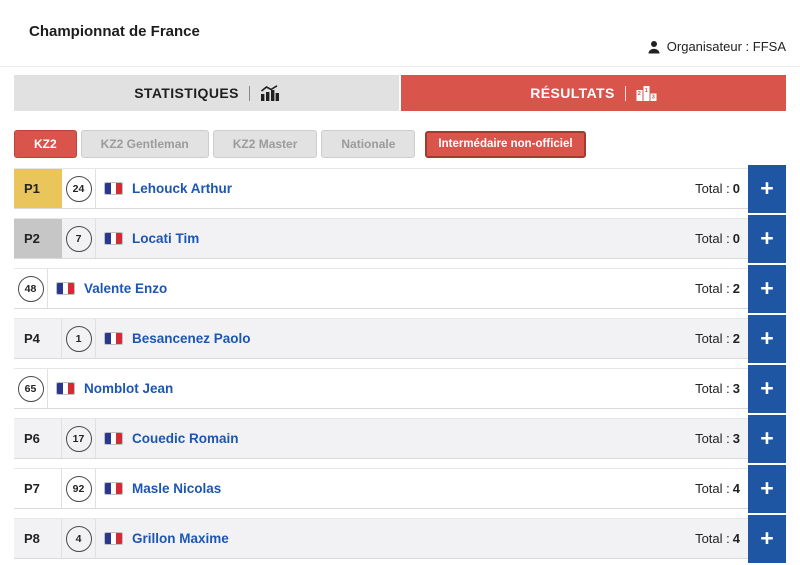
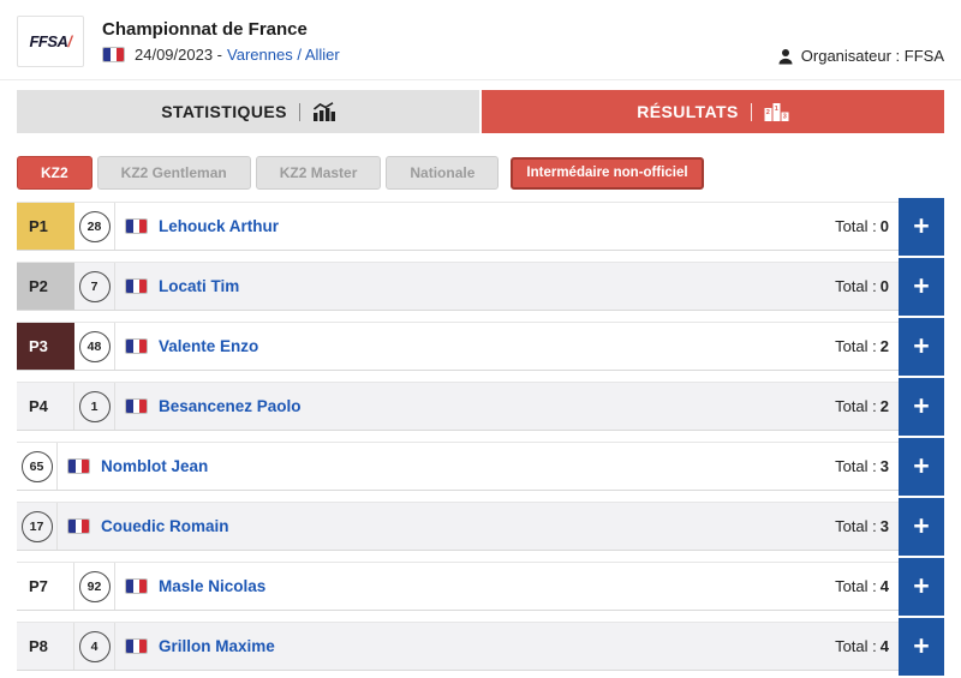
+ FFSA/
  Championnat de France
+ 24/09/2023 -
+ Varennes / Allier
  Organisateur : FFSA
  STATISTIQUES
  RÉSULTATS
  KZ2
  KZ2 Gentleman
  KZ2 Master
  Nationale
  Intermédaire non-officiel
  P1
- 24
+ 28
  Lehouck Arthur
  Total : 0
  +
  P2
  7
  Locati Tim
  Total : 0
  +
+ P3
  48
  Valente Enzo
  Total : 2
  +
  P4
  1
  Besancenez Paolo
  Total : 2
  +
  65
  Nomblot Jean
  Total : 3
  +
- P6
  17
  Couedic Romain
  Total : 3
  +
  P7
  92
  Masle Nicolas
  Total : 4
  +
  P8
  4
  Grillon Maxime
  Total : 4
  +
